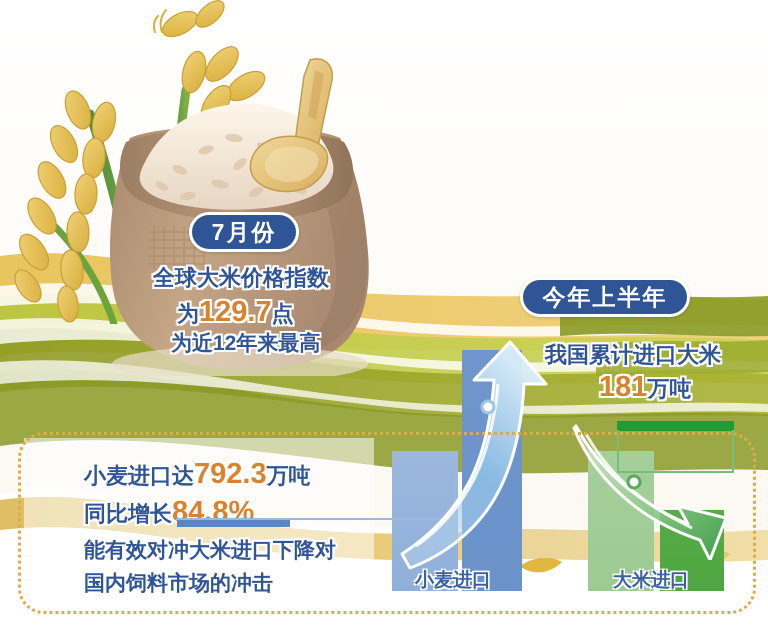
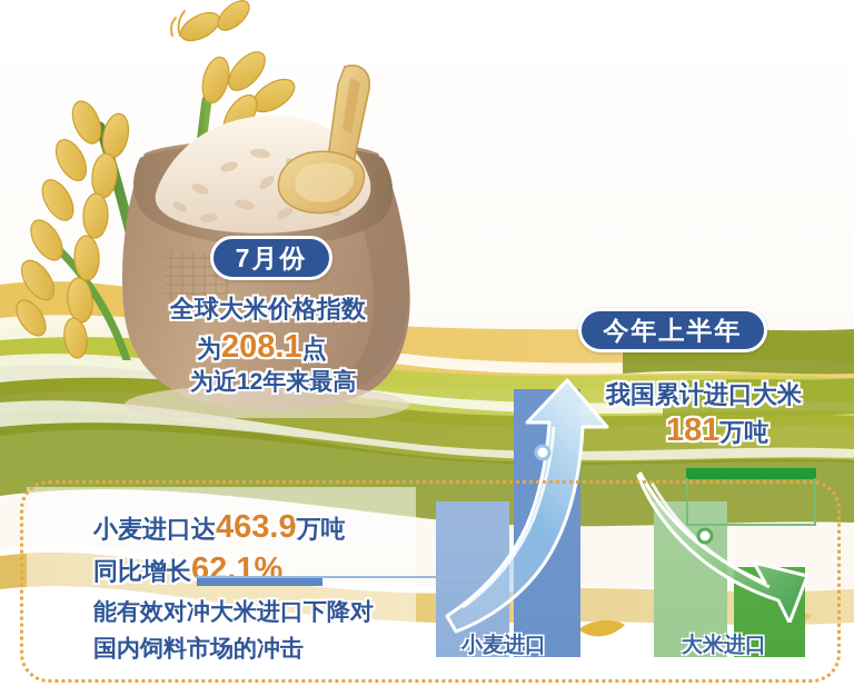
  7月份
  今年上半年
  全球大米价格指数
- 为129.7点
+ 为208.1点
  为近12年来最高
  我国累计进口大米
  181万吨
- 小麦进口达792.3万吨
+ 小麦进口达463.9万吨
- 同比增长84.8%
+ 同比增长62.1%
  能有效对冲大米进口下降对
  国内饲料市场的冲击
  小麦进口
  大米进口
